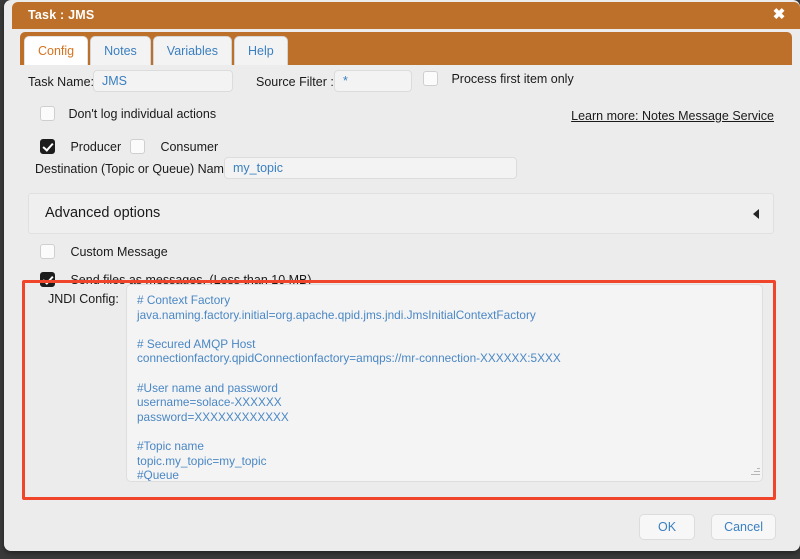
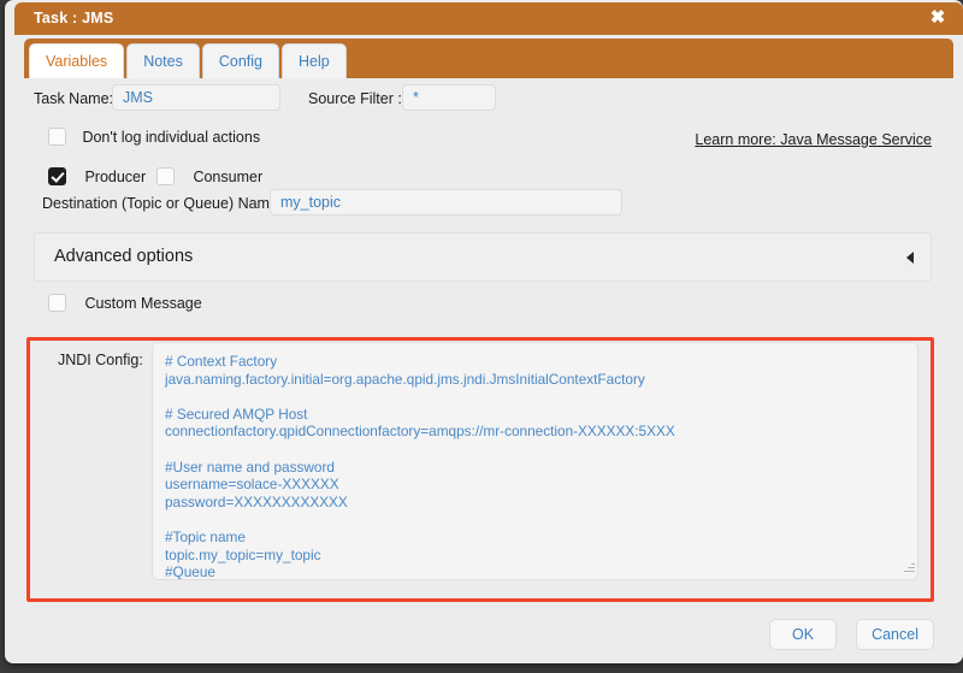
  Task : JMS
  ✖
- Config
+ Variables
  Notes
- Variables
+ Config
  Help
  Task Name
  JMS
  Source Filter :
  *
- Process first item only
  Don't log individual actions
- Learn more: Notes Message Service
+ Learn more: Java Message Service
  Producer
  Consumer
  Destination (Topic or Queue) Nam
  my_topic
  Advanced options
  Custom Message
- Send files as messages. (Less than 10 MB)
  JNDI Config:
  # Context Factory
  java.naming.factory.initial=org.apache.qpid.jms.jndi.JmsInitialContextFactory
  # Secured AMQP Host
  connectionfactory.qpidConnectionfactory=amqps://mr-connection-XXXXXX:5XXX
  #User name and password
  username=solace-XXXXXX
  password=XXXXXXXXXXXX
  #Topic name
  topic.my_topic=my_topic
  OK
  Cancel
